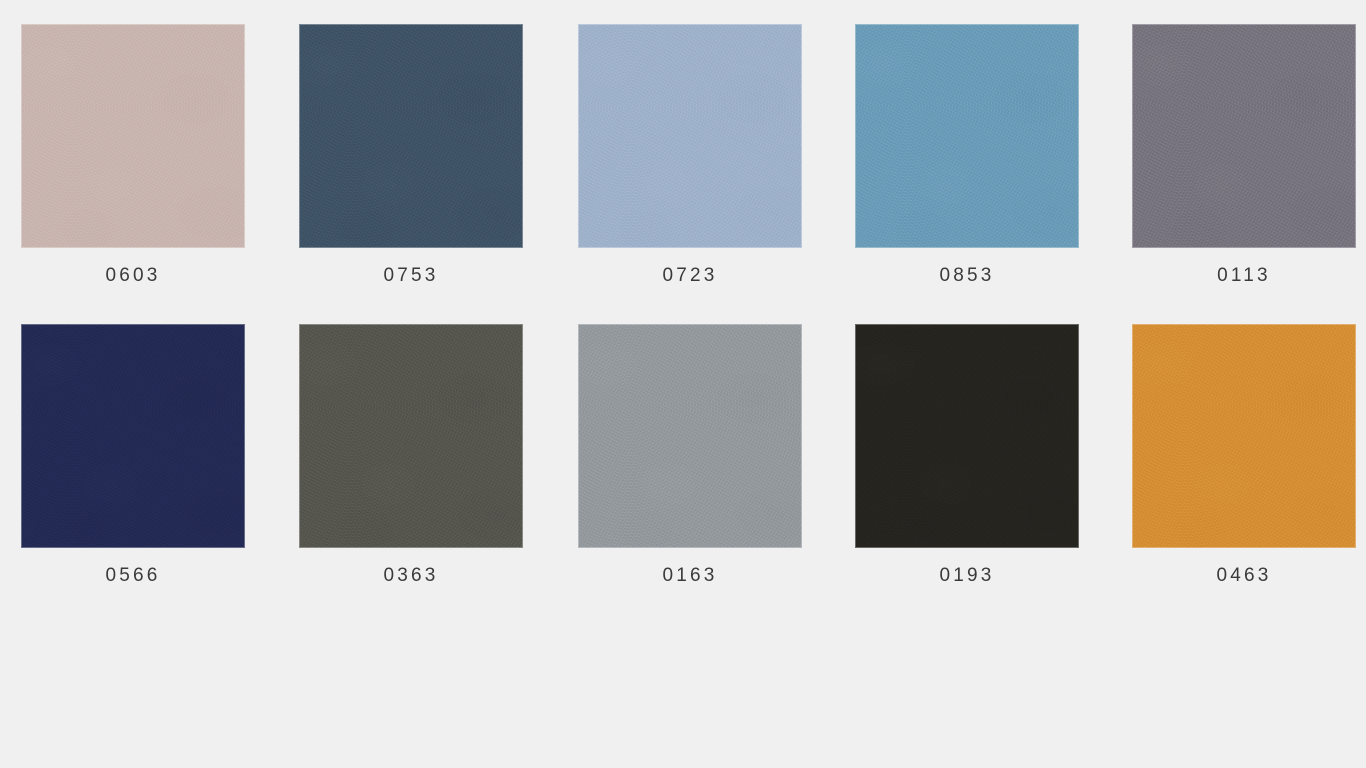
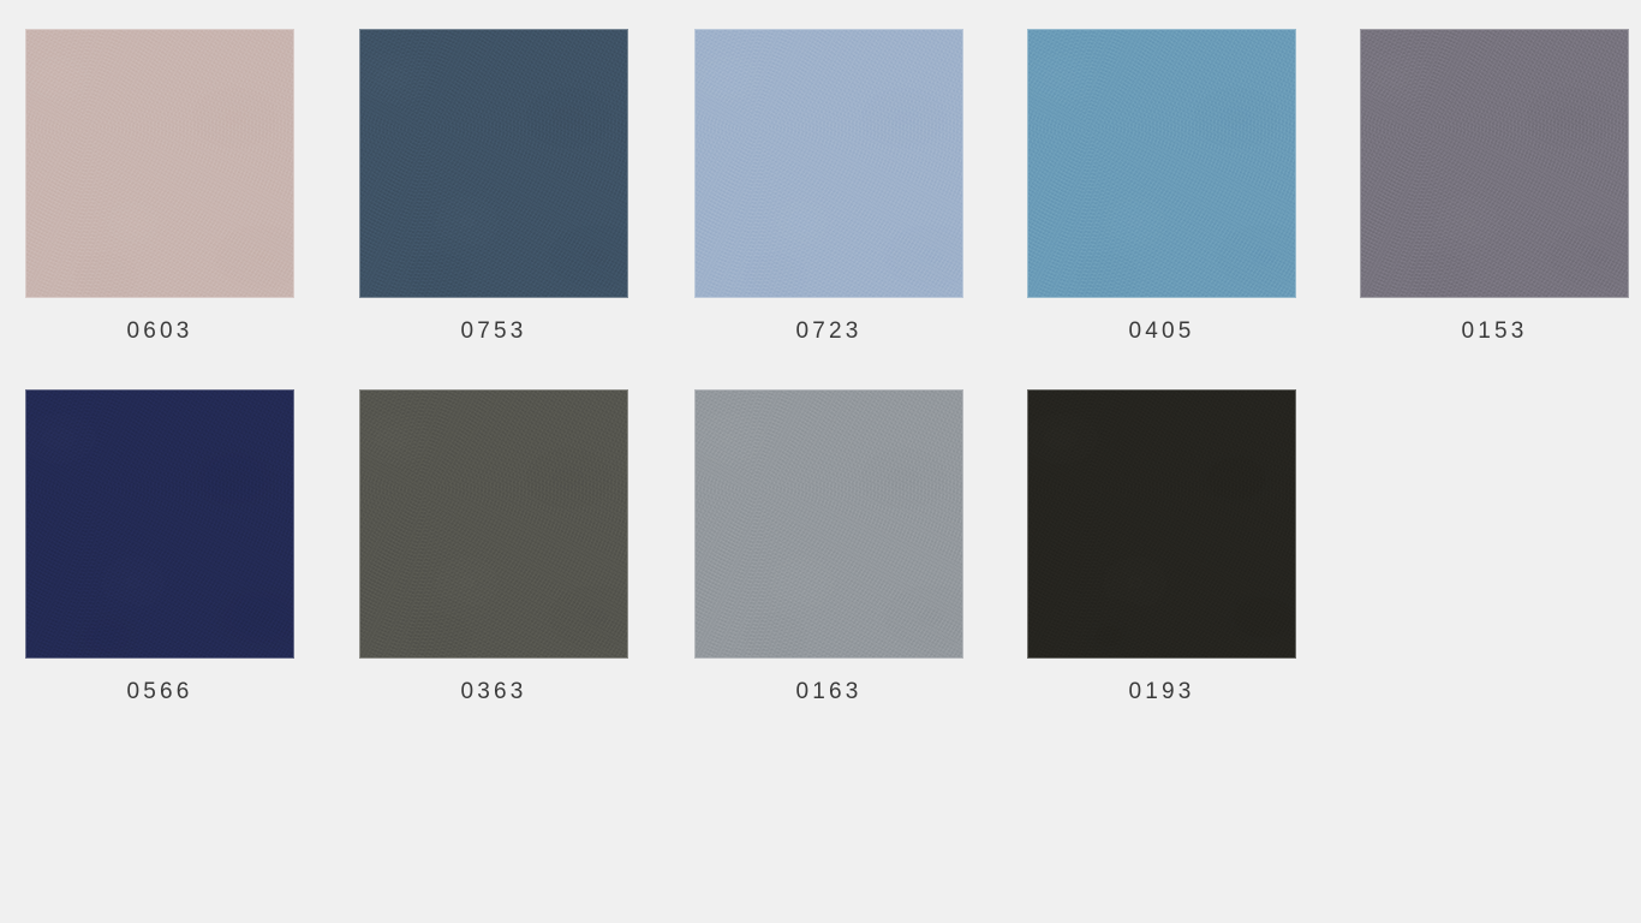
  0603
  0753
  0723
- 0853
+ 0405
- 0113
+ 0153
  0566
  0363
  0163
  0193
- 0463
